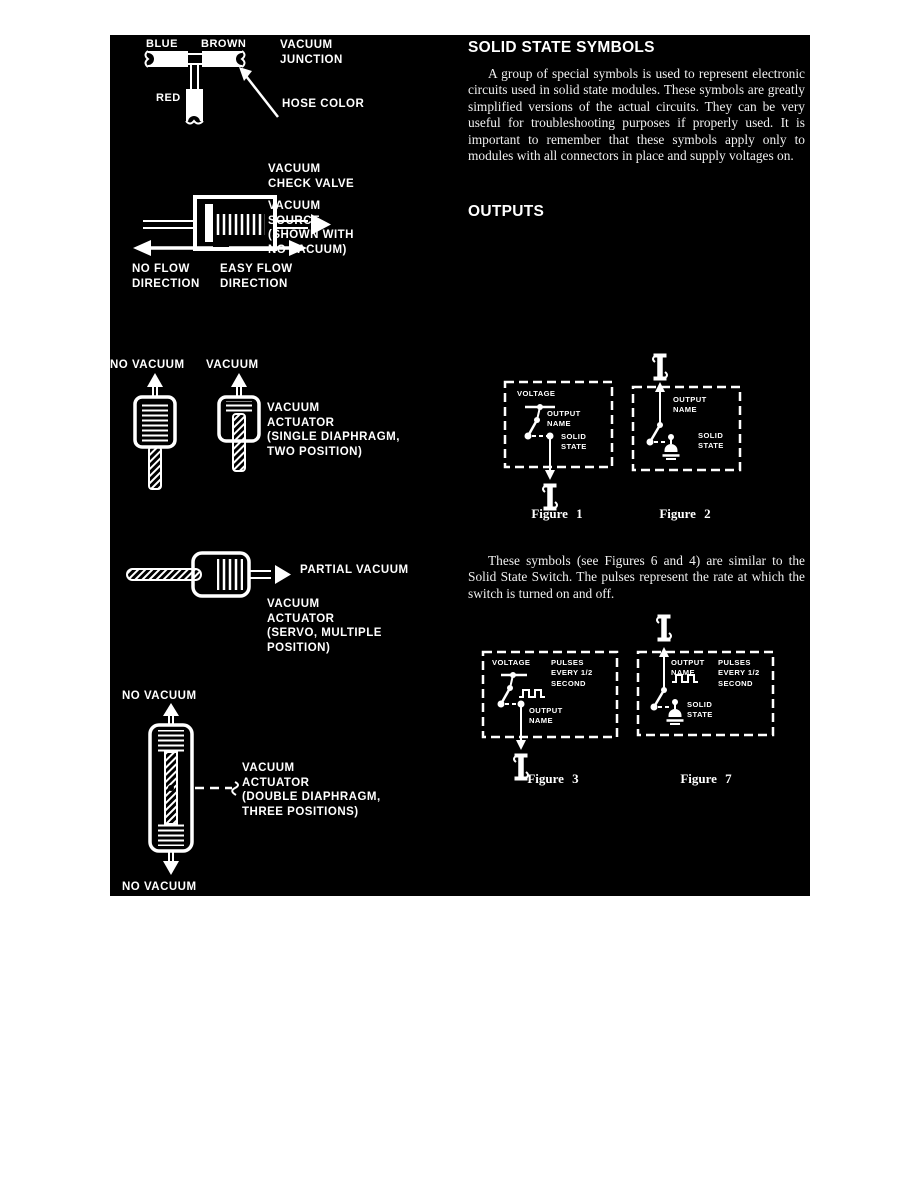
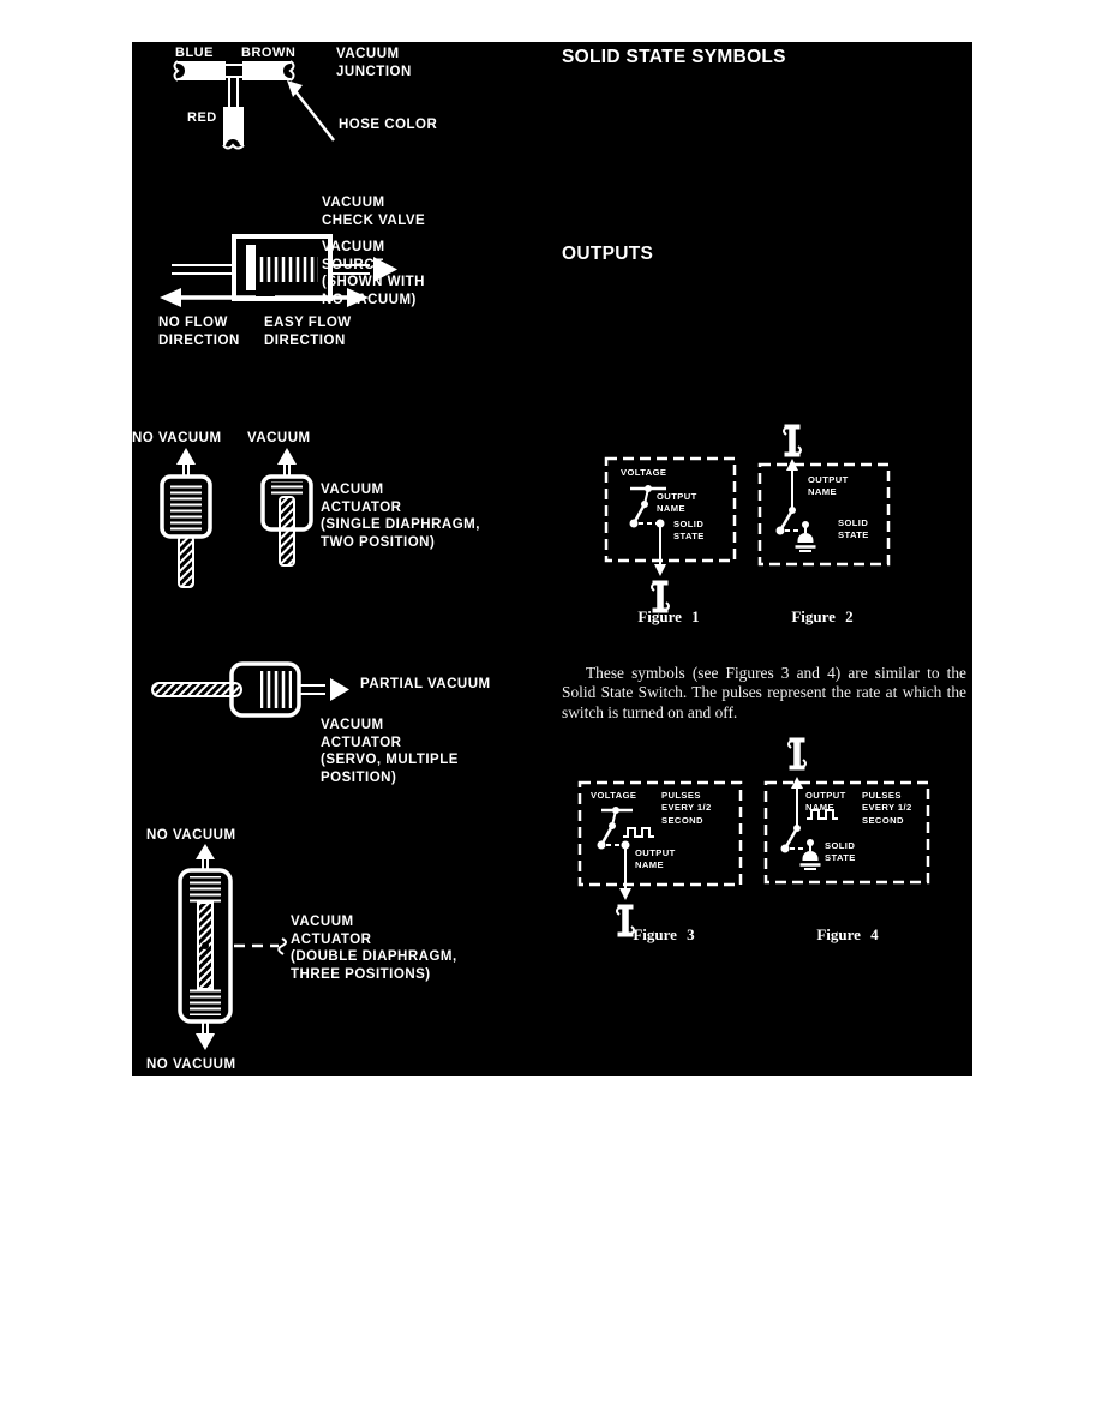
  BLUE
  BROWN
  RED
  VACUUM
  JUNCTION
  HOSE COLOR
  VACUUM
  CHECK VALVE
  VACUUM
  (HOWN WITH
  NO FLOW
  DIRECTION
  EASY FLOW
  DIRECTION
  NO VACUUM
  VACUUM
  VACUUM
  ACTUATOR
  (SINGLE DIAPHRAGM,
  TWO POSITION)
  PARTIAL VACUUM
  VACUUM
  ACTUATOR
  (SERVO, MULTIPLE
  POSITION)
  NO VACUUM
  VACUUM
  ACTUATOR
  (DOUBLE DIAPHRAGM,
  THREE POSITIONS)
  NO VACUUM
  SOLID STATE SYMBOLS
- A group of special symbols is used to represent electronic circuits used in solid state modules. These symbols are greatly simplified versions of the actual circuits. They can be very useful for troubleshooting purposes if properly used. It is important to remember that these symbols apply only to modules with all connectors in place and supply voltages on.
  OUTPUTS
  VOLTAGE
  OUTPUT
  NAME
  SOLID
  STATE
  Figure 1
  OUTPUT
  NAME
  SOLID
  STATE
  Figure 2
- These symbols (see Figures 6 and 4) are similar to the Solid State Switch. The pulses represent the rate at which the switch is turned on and off.
+ These symbols (see Figures 3 and 4) are similar to the Solid State Switch. The pulses represent the rate at which the switch is turned on and off.
  VOLTAGE
  PULSES
  EVERY 1/2
  SECOND
  OUTPUT
  NAME
  Figure 3
  OUTPUT
  NAME
  PULSES
  EVERY 1/2
  SECOND
  SOLID
  STATE
- Figure 7
+ Figure 4
